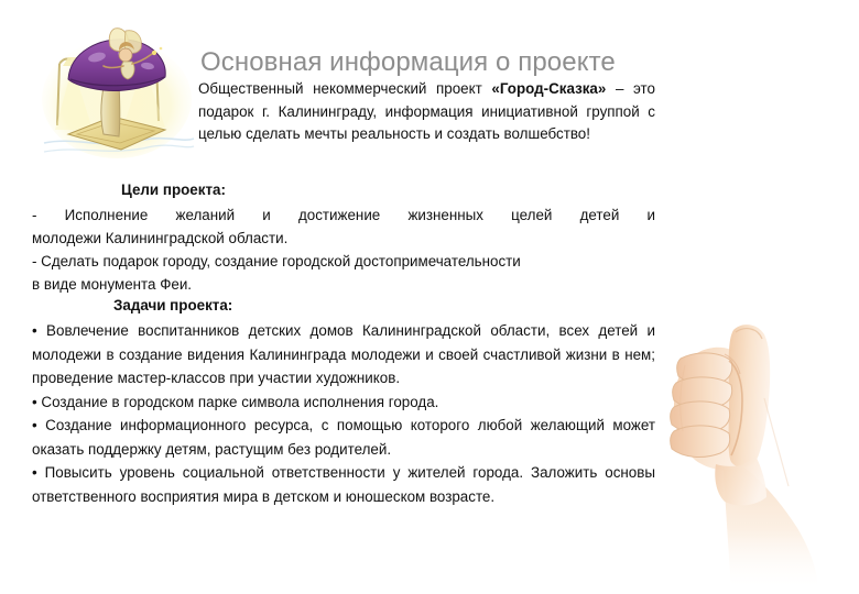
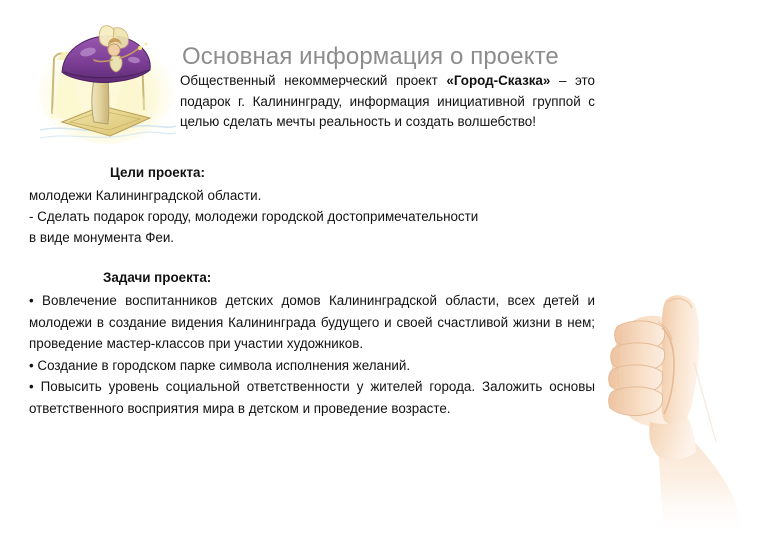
  Основная информация о проекте
  Общественный некоммерческий проект «Город-Сказка» – это подарок г. Калининграду, информация инициативной группой с целью сделать мечты реальность и создать волшебство!
  Цели проекта:
- - Исполнение желаний и достижение жизненных целей детей и
  молодежи Калининградской области.
- - Сделать подарок городу, создание городской достопримечательности
+ - Сделать подарок городу, молодежи городской достопримечательности
  в виде монумента Феи.
  Задачи проекта:
- • Вовлечение воспитанников детских домов Калининградской области, всех детей и молодежи в создание видения Калининграда молодежи и своей счастливой жизни в нем; проведение мастер-классов при участии художников.
+ • Вовлечение воспитанников детских домов Калининградской области, всех детей и молодежи в создание видения Калининграда будущего и своей счастливой жизни в нем; проведение мастер-классов при участии художников.
- • Создание в городском парке символа исполнения города.
+ • Создание в городском парке символа исполнения желаний.
- • Создание информационного ресурса, с помощью которого любой желающий может оказать поддержку детям, растущим без родителей.
- • Повысить уровень социальной ответственности у жителей города. Заложить основы ответственного восприятия мира в детском и юношеском возрасте.
+ • Повысить уровень социальной ответственности у жителей города. Заложить основы ответственного восприятия мира в детском и проведение возрасте.
